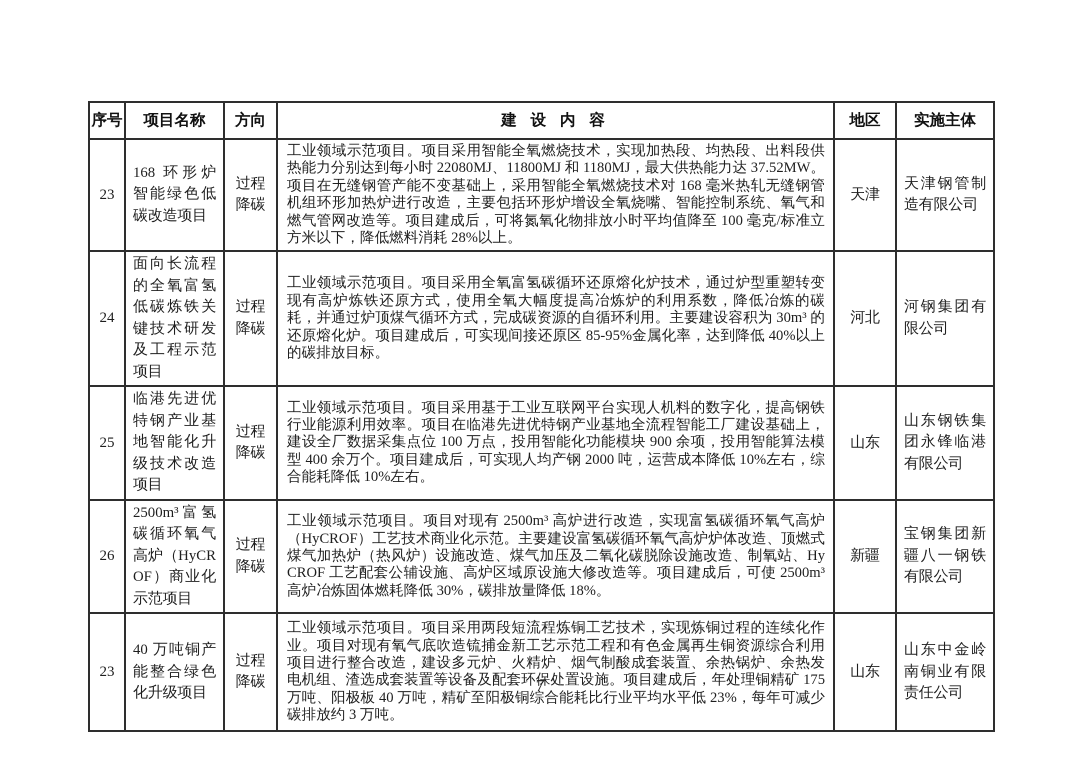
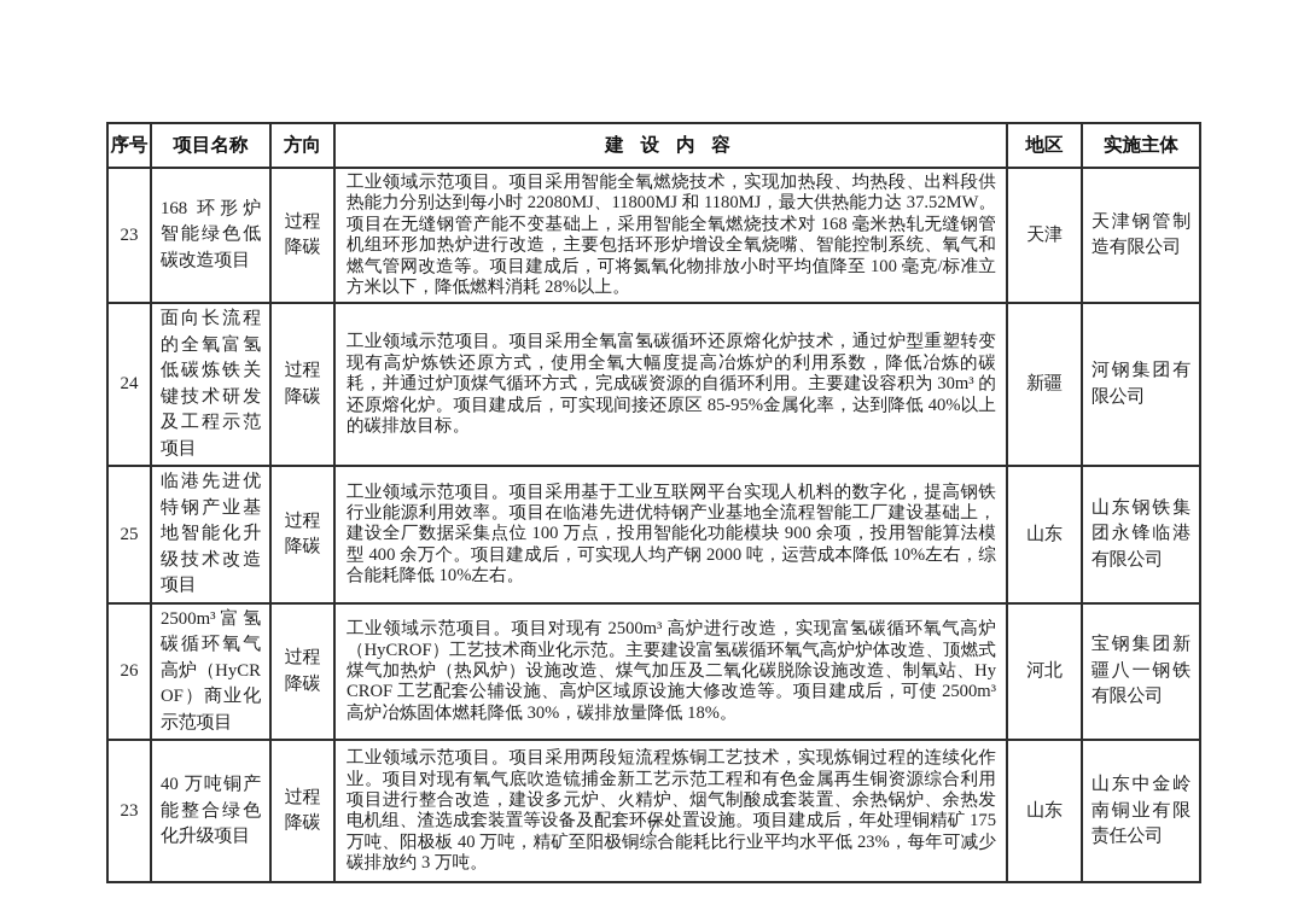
  序号	项目名称	方向	建 设 内 容	地区	实施主体
  23	168 环形炉智能绿色低碳改造项目	过程 降碳	工业领域示范项目。项目采用智能全氧燃烧技术，实现加热段、均热段、出料段供热能力分别达到每小时 22080MJ、11800MJ 和 1180MJ，最大供热能力达 37.52MW。项目在无缝钢管产能不变基础上，采用智能全氧燃烧技术对 168 毫米热轧无缝钢管机组环形加热炉进行改造，主要包括环形炉增设全氧烧嘴、智能控制系统、氧气和燃气管网改造等。项目建成后，可将氮氧化物排放小时平均值降至 100 毫克/标准立方米以下，降低燃料消耗 28%以上。	天津	天津钢管制造有限公司
- 24	面向长流程的全氧富氢低碳炼铁关键技术研发及工程示范项目	过程 降碳	工业领域示范项目。项目采用全氧富氢碳循环还原熔化炉技术，通过炉型重塑转变现有高炉炼铁还原方式，使用全氧大幅度提高冶炼炉的利用系数，降低冶炼的碳耗，并通过炉顶煤气循环方式，完成碳资源的自循环利用。主要建设容积为 30m³ 的还原熔化炉。项目建成后，可实现间接还原区 85-95%金属化率，达到降低 40%以上的碳排放目标。	河北	河钢集团有限公司
+ 24	面向长流程的全氧富氢低碳炼铁关键技术研发及工程示范项目	过程 降碳	工业领域示范项目。项目采用全氧富氢碳循环还原熔化炉技术，通过炉型重塑转变现有高炉炼铁还原方式，使用全氧大幅度提高冶炼炉的利用系数，降低冶炼的碳耗，并通过炉顶煤气循环方式，完成碳资源的自循环利用。主要建设容积为 30m³ 的还原熔化炉。项目建成后，可实现间接还原区 85-95%金属化率，达到降低 40%以上的碳排放目标。	新疆	河钢集团有限公司
  25	临港先进优特钢产业基地智能化升级技术改造项目	过程 降碳	工业领域示范项目。项目采用基于工业互联网平台实现人机料的数字化，提高钢铁行业能源利用效率。项目在临港先进优特钢产业基地全流程智能工厂建设基础上，建设全厂数据采集点位 100 万点，投用智能化功能模块 900 余项，投用智能算法模型 400 余万个。项目建成后，可实现人均产钢 2000 吨，运营成本降低 10%左右，综合能耗降低 10%左右。	山东	山东钢铁集团永锋临港有限公司
- 26	2500m³富氢碳循环氧气高炉（HyCROF）商业化示范项目	过程 降碳	工业领域示范项目。项目对现有 2500m³ 高炉进行改造，实现富氢碳循环氧气高炉（HyCROF）工艺技术商业化示范。主要建设富氢碳循环氧气高炉炉体改造、顶燃式煤气加热炉（热风炉）设施改造、煤气加压及二氧化碳脱除设施改造、制氧站、HyCROF 工艺配套公辅设施、高炉区域原设施大修改造等。项目建成后，可使 2500m³ 高炉冶炼固体燃耗降低 30%，碳排放量降低 18%。	新疆	宝钢集团新疆八一钢铁有限公司
+ 26	2500m³富氢碳循环氧气高炉（HyCROF）商业化示范项目	过程 降碳	工业领域示范项目。项目对现有 2500m³ 高炉进行改造，实现富氢碳循环氧气高炉（HyCROF）工艺技术商业化示范。主要建设富氢碳循环氧气高炉炉体改造、顶燃式煤气加热炉（热风炉）设施改造、煤气加压及二氧化碳脱除设施改造、制氧站、HyCROF 工艺配套公辅设施、高炉区域原设施大修改造等。项目建成后，可使 2500m³ 高炉冶炼固体燃耗降低 30%，碳排放量降低 18%。	河北	宝钢集团新疆八一钢铁有限公司
  23	40 万吨铜产能整合绿色化升级项目	过程 降碳	工业领域示范项目。项目采用两段短流程炼铜工艺技术，实现炼铜过程的连续化作业。项目对现有氧气底吹造锍捕金新工艺示范工程和有色金属再生铜资源综合利用项目进行整合改造，建设多元炉、火精炉、烟气制酸成套装置、余热锅炉、余热发电机组、渣选成套装置等设备及配套环保处置设施。项目建成后，年处理铜精矿 175 万吨、阳极板 40 万吨，精矿至阳极铜综合能耗比行业平均水平低 23%，每年可减少碳排放约 3 万吨。	山东	山东中金岭南铜业有限责任公司
  7
